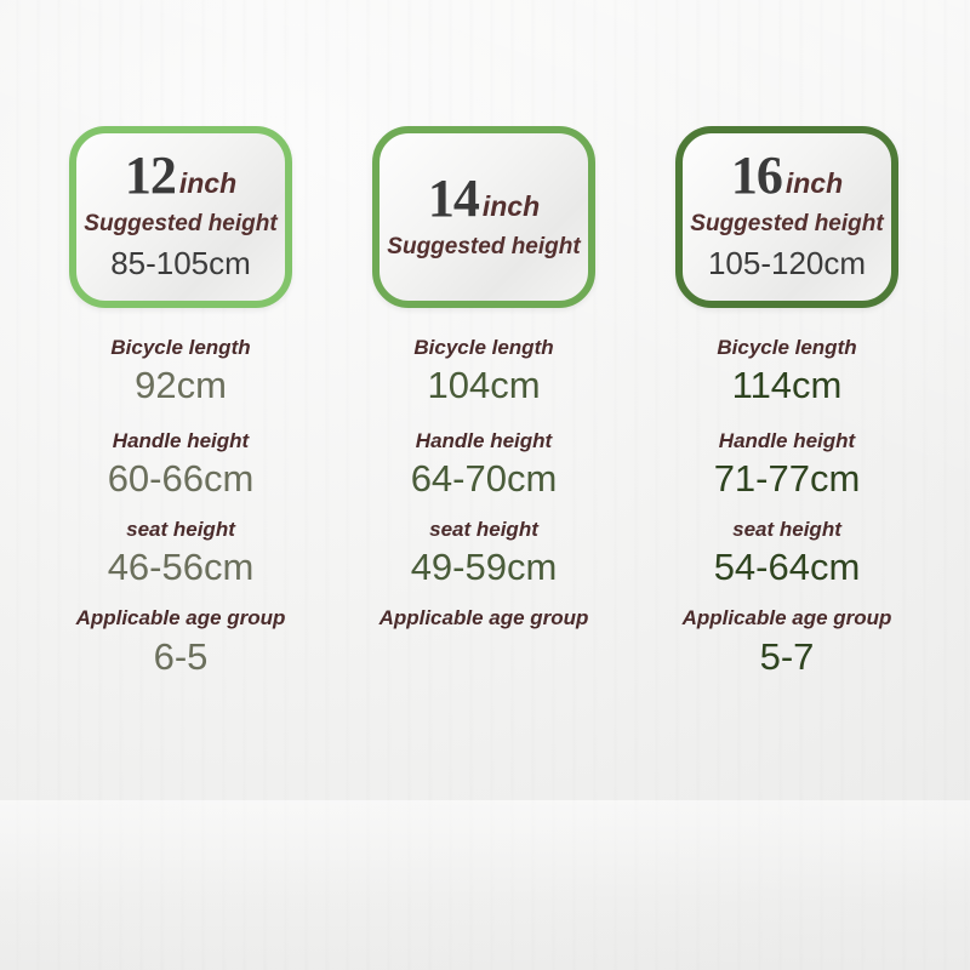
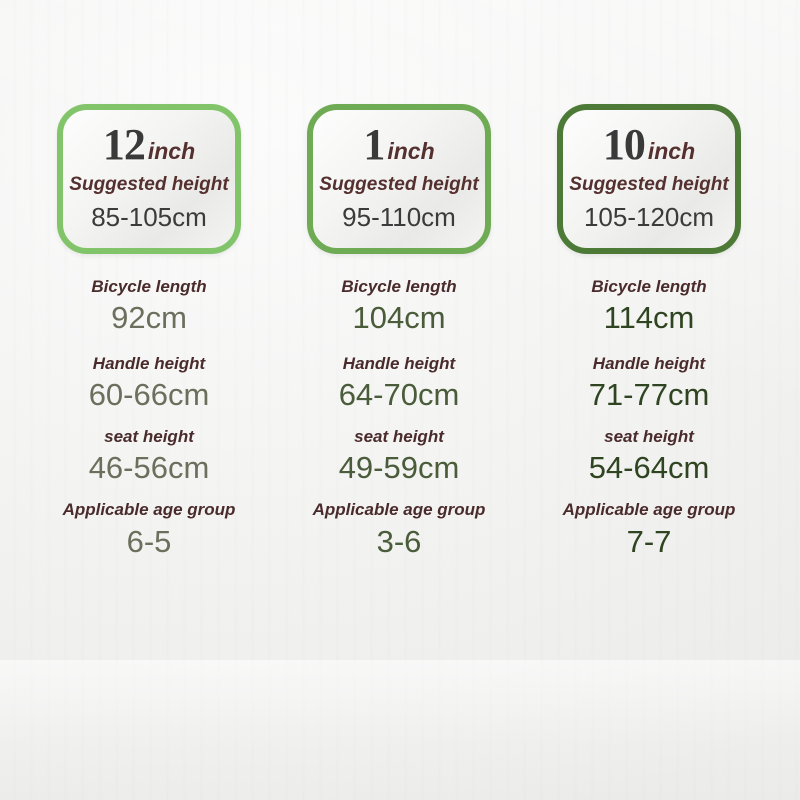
  12
  inch
  Suggested height
  85-105cm
  Bicycle length
  92cm
  Handle height
  60-66cm
  seat height
  46-56cm
  Applicable age group
  6-5
- 14
+ 1
  inch
  Suggested height
+ 95-110cm
  Bicycle length
  104cm
  Handle height
  64-70cm
  seat height
  49-59cm
  Applicable age group
+ 3-6
- 16
+ 10
  inch
  Suggested height
  105-120cm
  Bicycle length
  114cm
  Handle height
  71-77cm
  seat height
  54-64cm
  Applicable age group
- 5-7
+ 7-7
